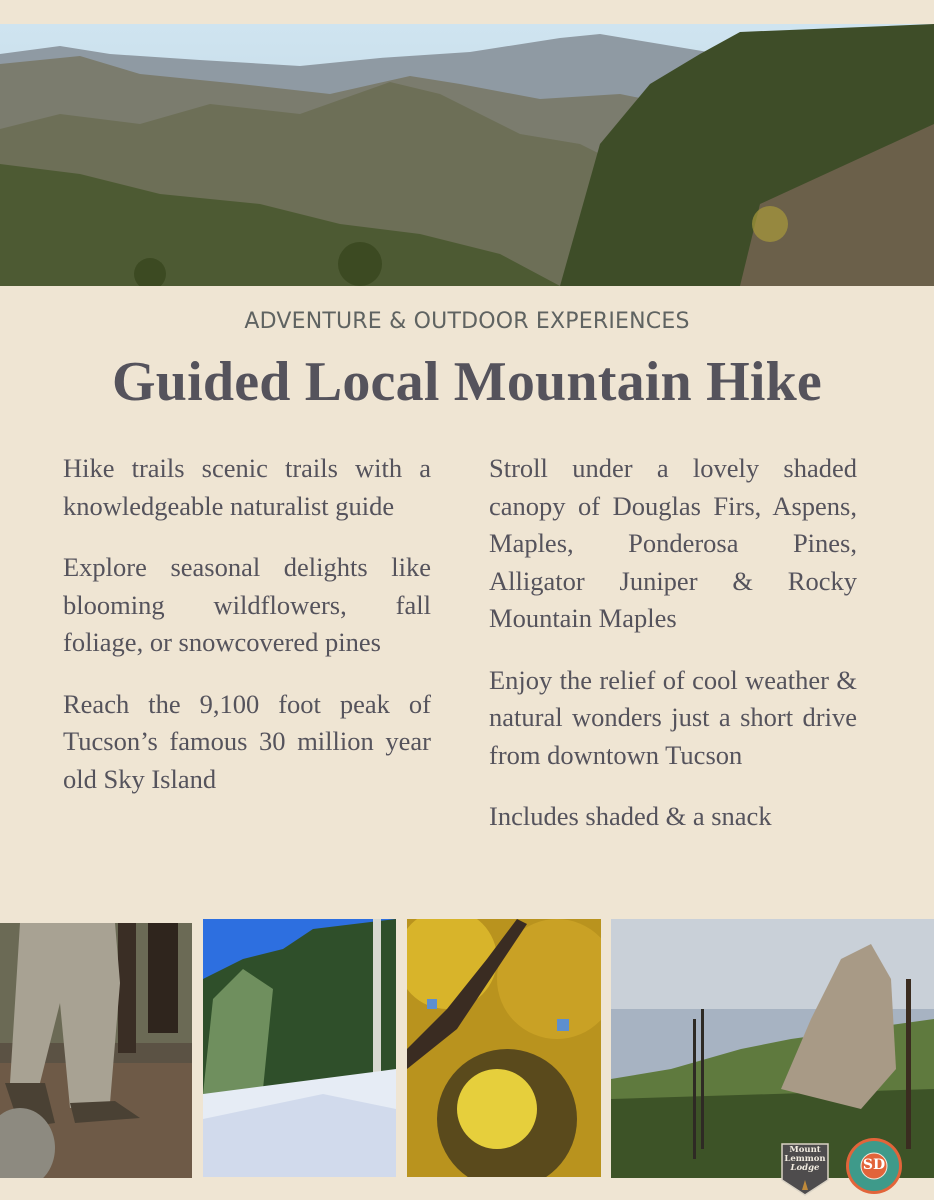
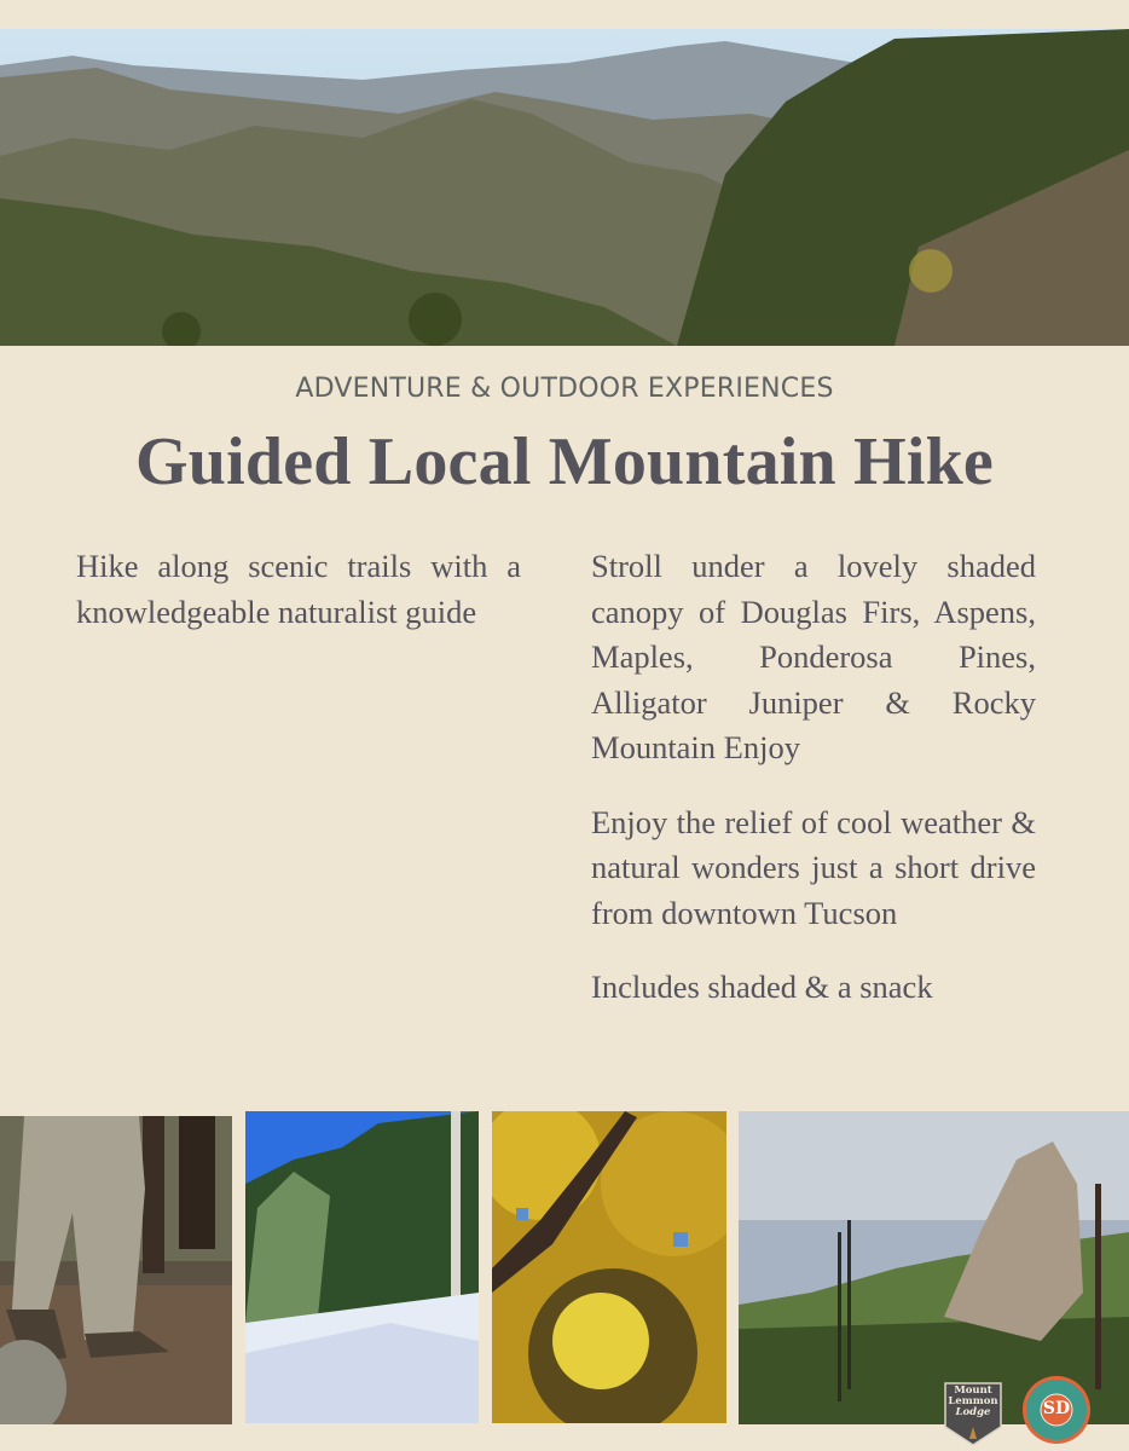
  ADVENTURE & OUTDOOR EXPERIENCES
  Guided Local Mountain Hike
- Hike trails scenic trails with a knowledgeable naturalist guide
+ Hike along scenic trails with a knowledgeable naturalist guide
- Explore seasonal delights like blooming wildflowers, fall foliage, or snowcovered pines
- Reach the 9,100 foot peak of Tucson’s famous 30 million year old Sky Island
- Stroll under a lovely shaded canopy of Douglas Firs, Aspens, Maples, Ponderosa Pines, Alligator Juniper & Rocky Mountain Maples
+ Stroll under a lovely shaded canopy of Douglas Firs, Aspens, Maples, Ponderosa Pines, Alligator Juniper & Rocky Mountain Enjoy
  Enjoy the relief of cool weather & natural wonders just a short drive from downtown Tucson
  Includes shaded & a snack
  Mount
  Lemmon
  Lodge
  SD
